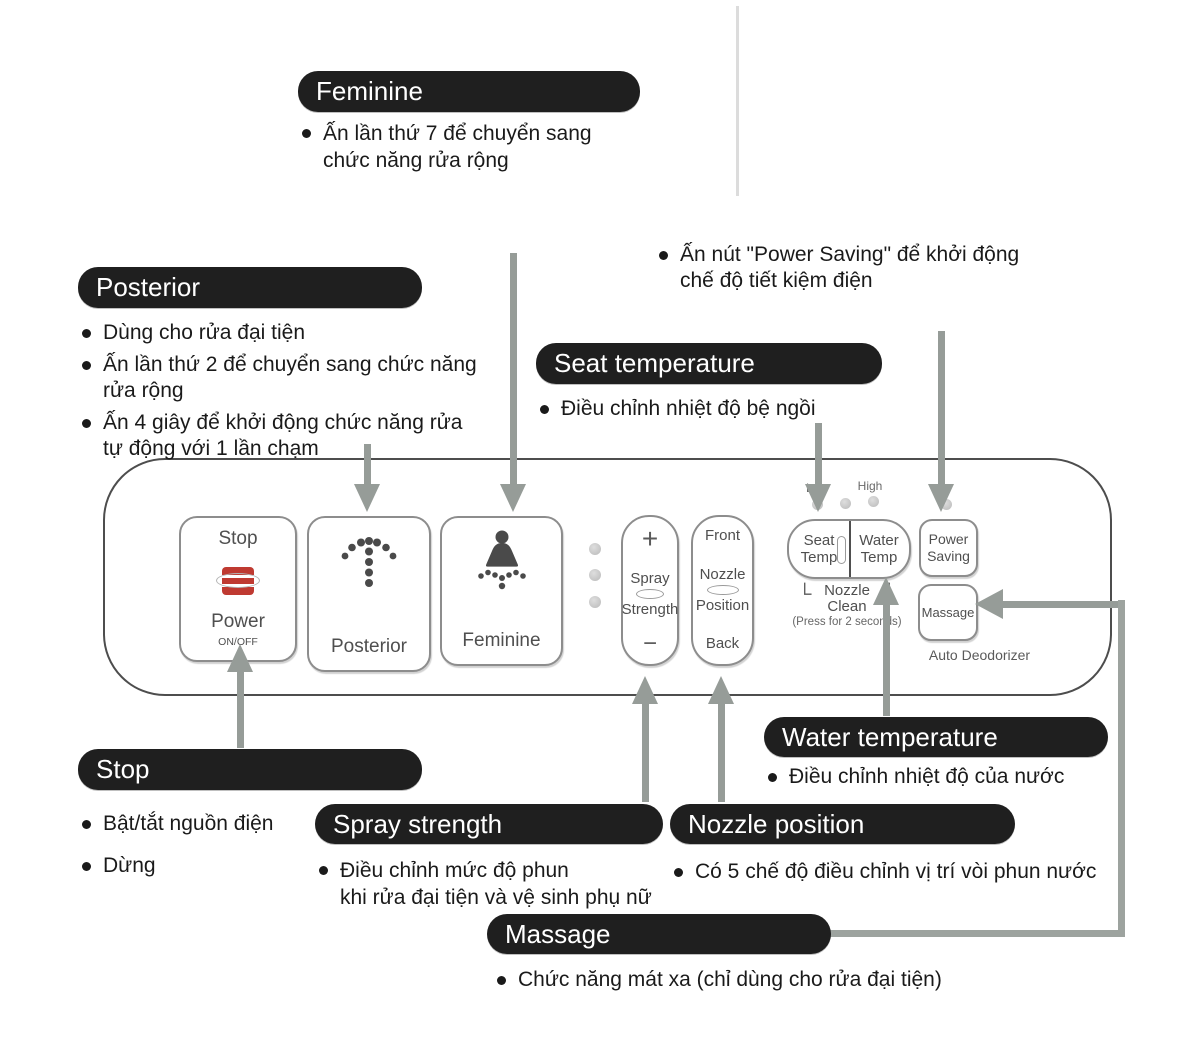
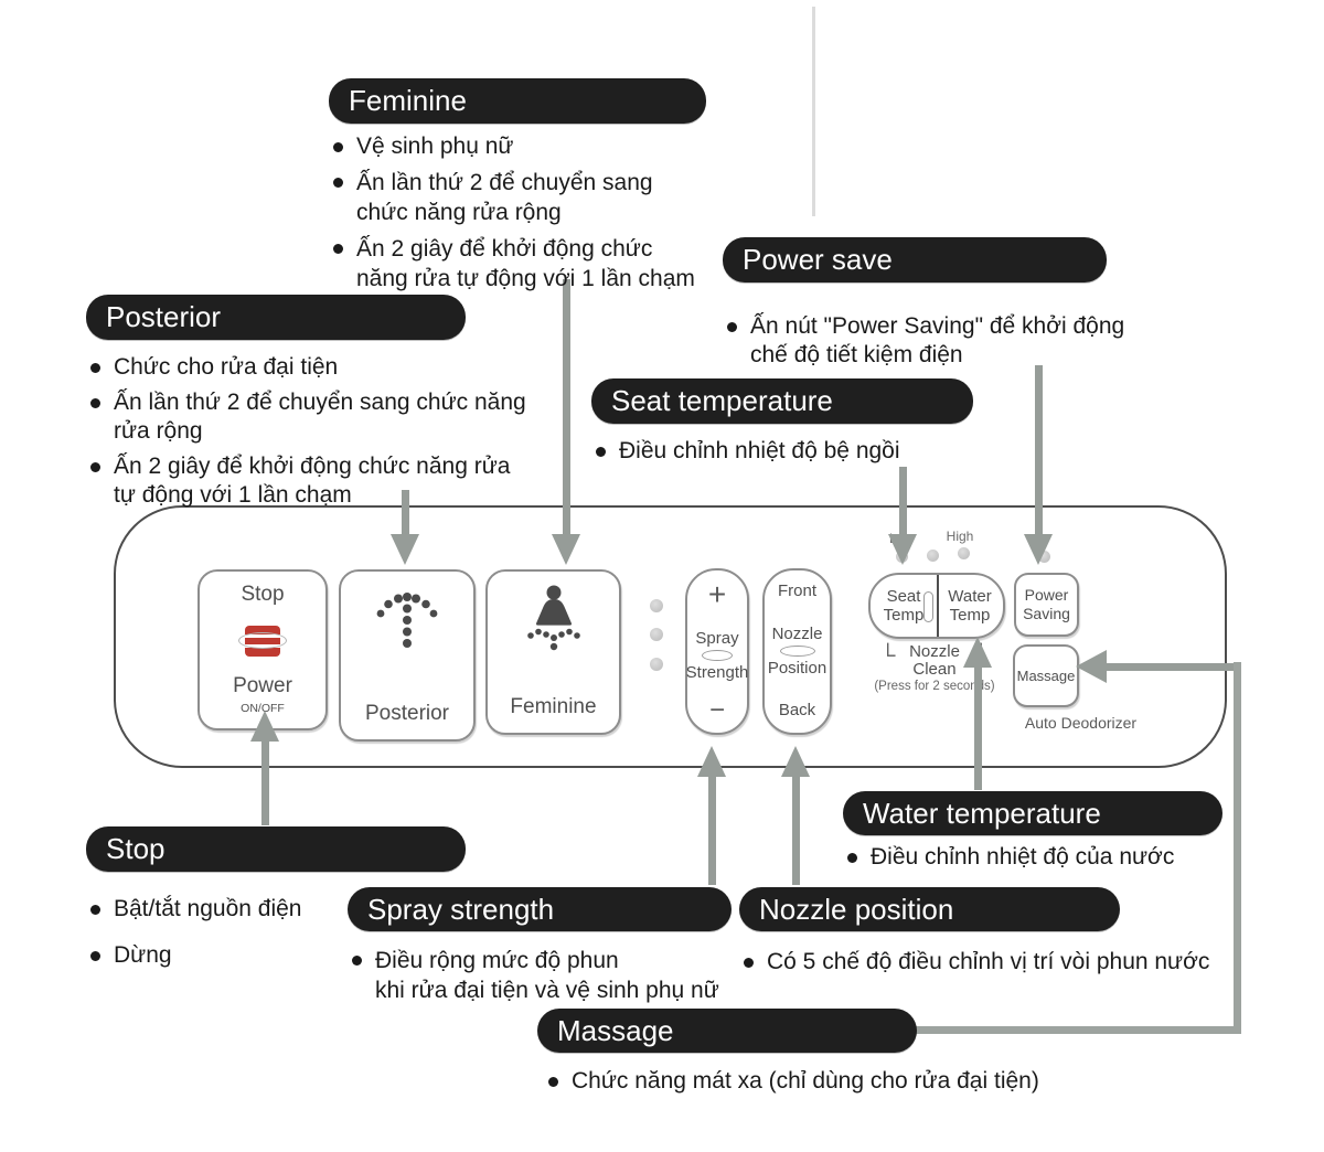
  Stop
  Power
  ON/OFF
  Posterior
  Feminine
  +
  Spray
  Strength
  −
  Front
  Nozzle
  Position
  Back
  Low
  High
  Seat
  Temp
  Water
  Temp
  Power
  Saving
  └
  ┘
  Nozzle
  Clean
  (Press for 2 secos)
  Massage
  Auto Deodorizer
  Feminine
+ Vệ sinh phụ nữ
- Ấn lần thứ 7 để chuyển sang
+ Ấn lần thứ 2 để chuyển sang
  chức năng rửa rộng
+ Ấn 2 giây để khởi động chức
+ năng rửa tự động với 1 lần chạm
  Posterior
- Dùng cho rửa đại tiện
+ Chức cho rửa đại tiện
  Ấn lần thứ 2 để chuyển sang chức năng
  rửa rộng
- Ấn 4 giây để khởi động chức năng rửa
+ Ấn 2 giây để khởi động chức năng rửa
  tự động với 1 lần chạm
+ Power save
  Ấn nút "Power Saving" để khởi động
  chế độ tiết kiệm điện
  Seat temperature
  Điều chỉnh nhiệt độ bệ ngồi
  Stop
  Bật/tắt nguồn điện
  Dừng
  Spray strength
- Điều chỉnh mức độ phun
+ Điều rộng mức độ phun
  khi rửa đại tiện và vệ sinh phụ nữ
  Nozzle position
  Có 5 chế độ điều chỉnh vị trí vòi phun nước
  Water temperature
  Điều chỉnh nhiệt độ của nước
  Massage
  Chức năng mát xa (chỉ dùng cho rửa đại tiện)
